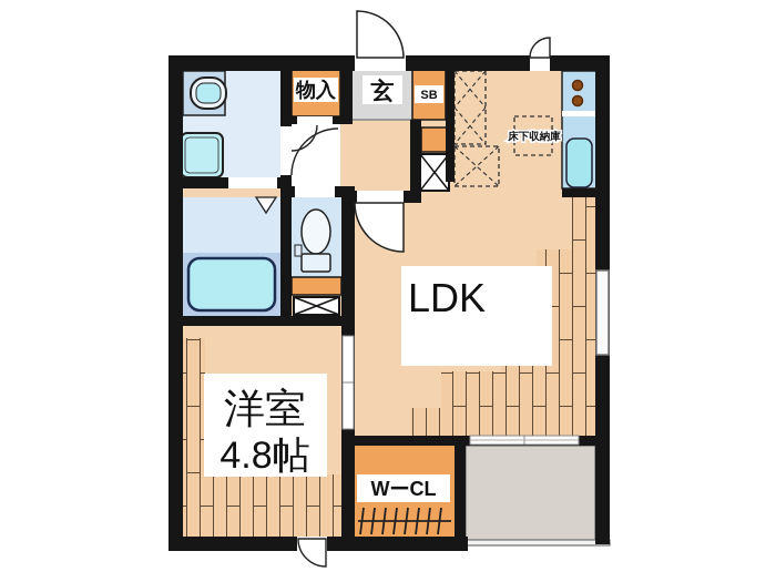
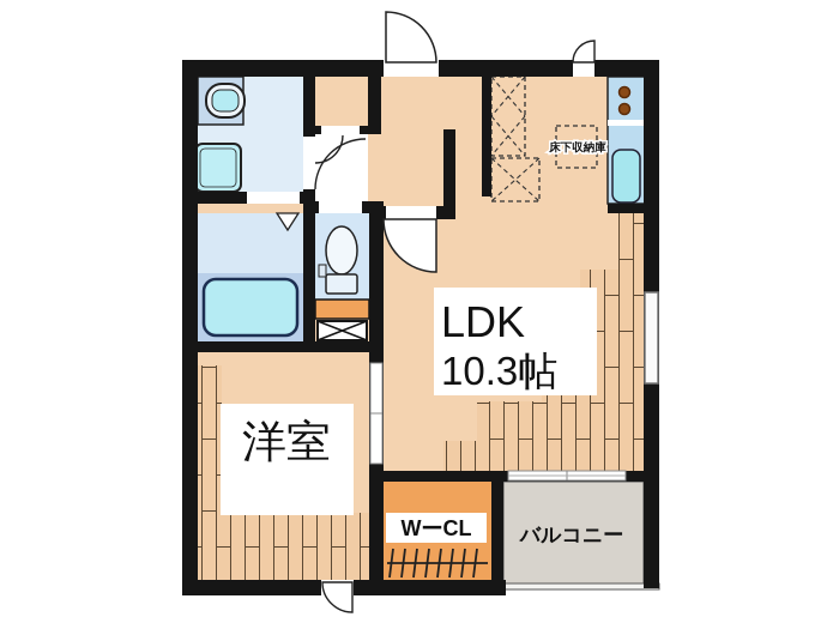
- 物入
- 玄
- SB
  床下収納庫
  WーCL
+ バルコニー
  LDK
+ 10.3帖
  洋室
- 4.8帖
